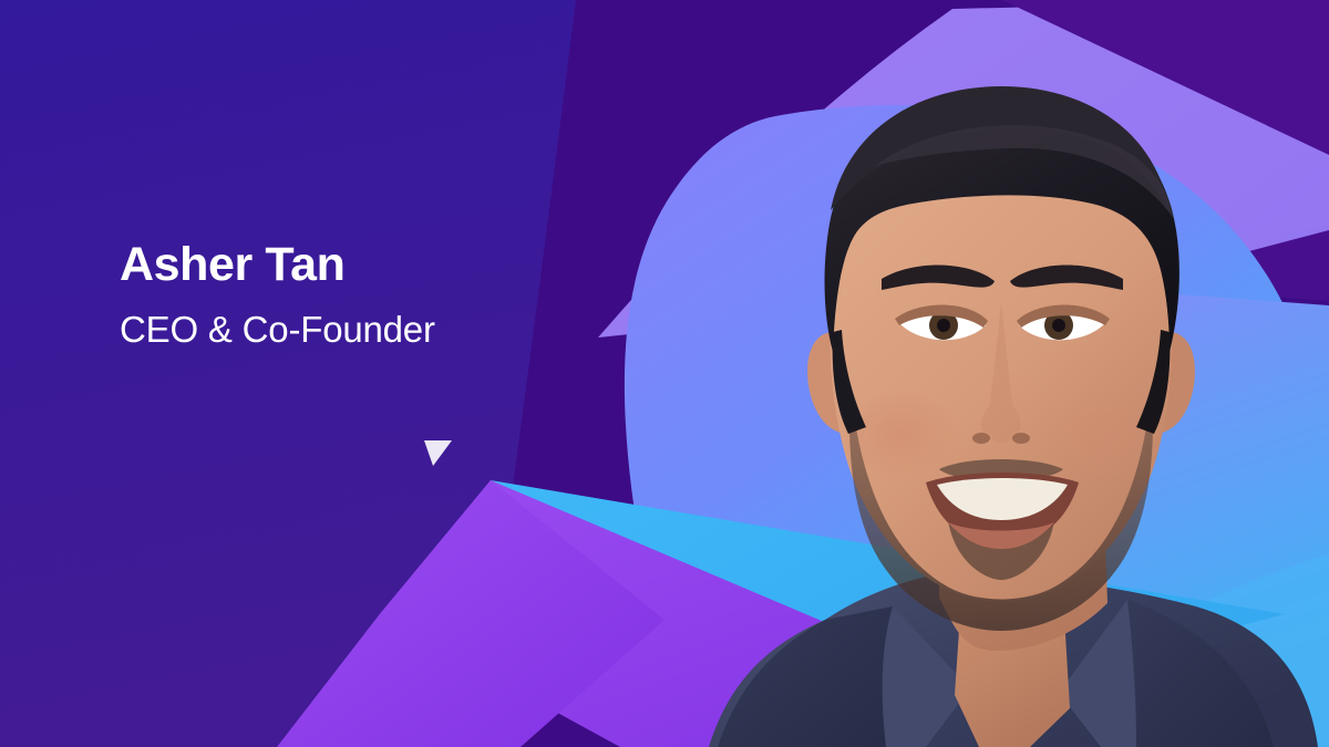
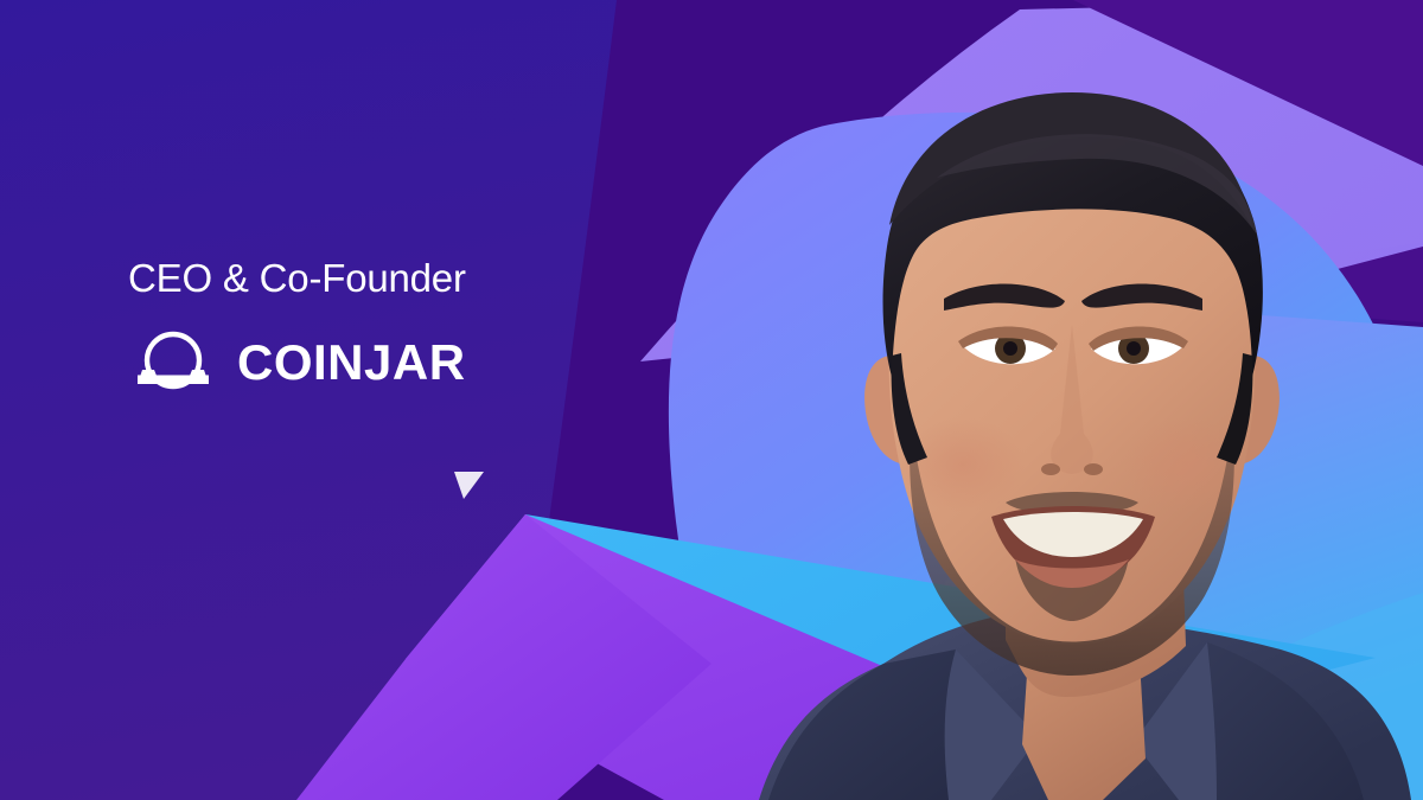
- Asher Tan
  CEO & Co-Founder
+ COINJAR
